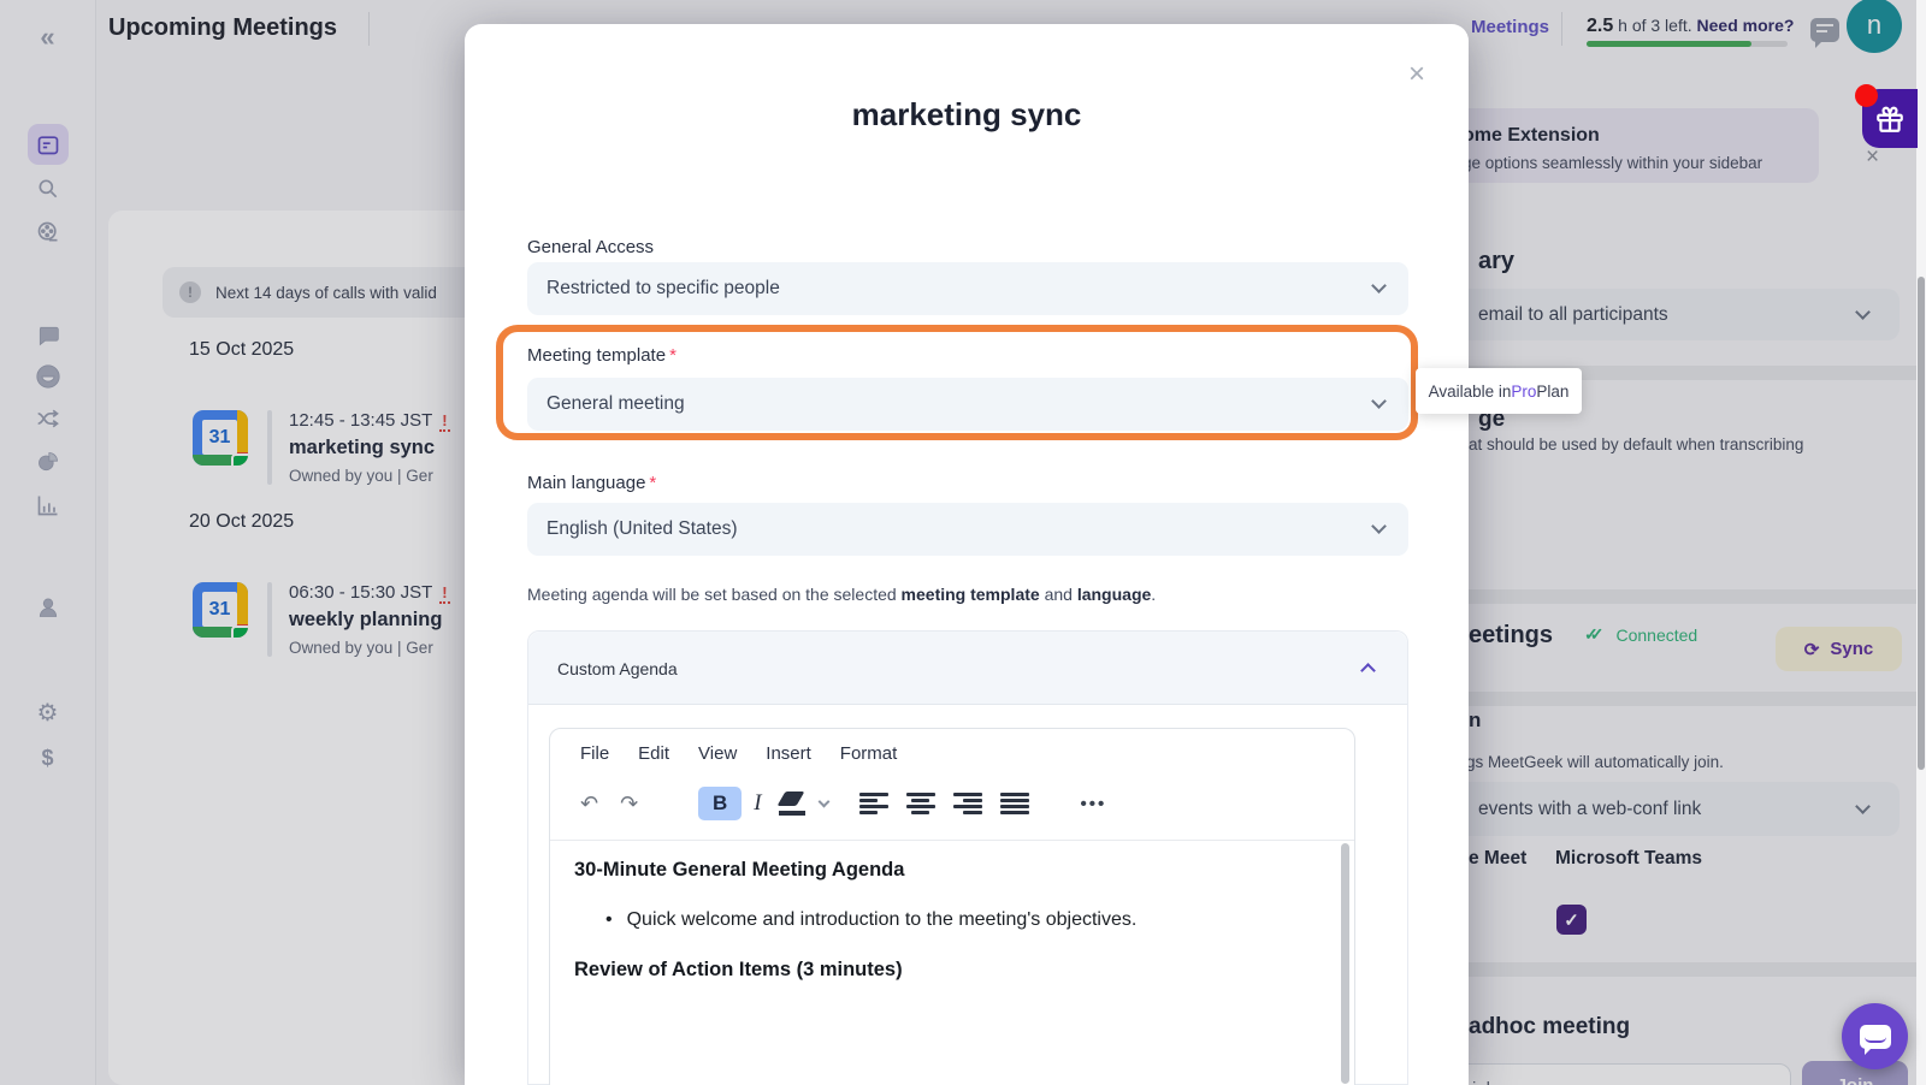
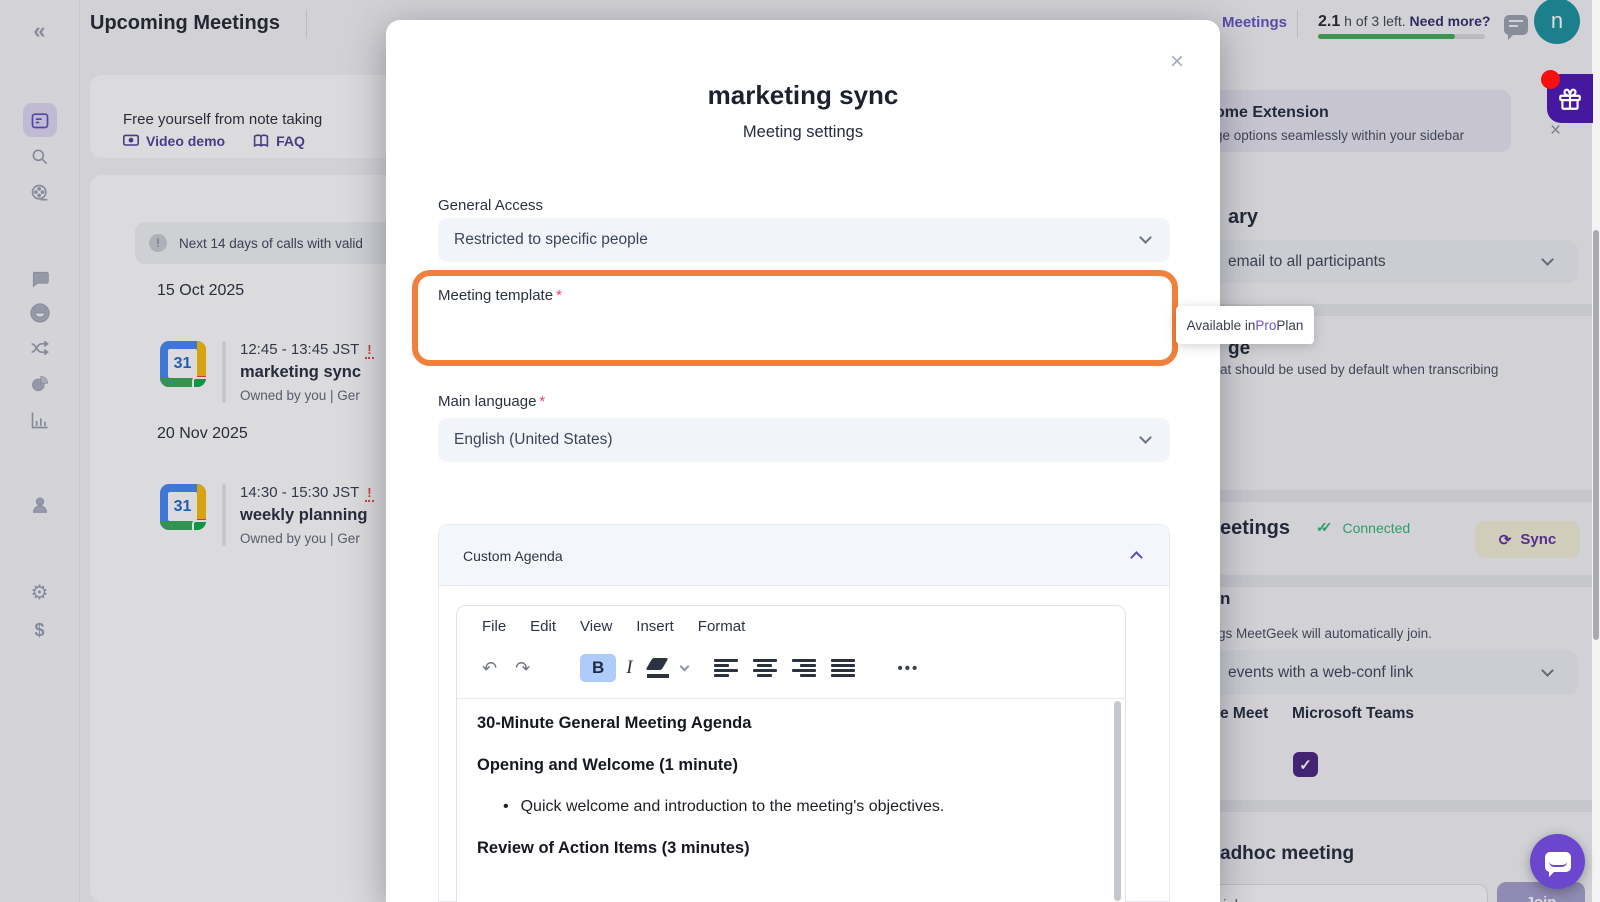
  «
  ⚙
  $
  Upcoming Meetings
  Meetings
- 2.5 h of 3 left. Need more?
+ 2.1 h of 3 left. Need more?
  n
+ Free yourself from note taking
+ Video demo
+ FAQ
  !
  Next 14 days of calls with valid
  15 Oct 2025
  31
  12:45 - 13:45 JST !
  marketing sync
  Owned by you | Ger
- 20 Oct 2025
+ 20 Nov 2025
  31
- 06:30 - 15:30 JST !
+ 14:30 - 15:30 JST !
  weekly planning
  Owned by you | Ger
  me Extension
  e options seamlessly within your sidebar
  ×
  ary
  email to all participants
  ge
  at should be used by default when transcribing
  eetings
  ✓✓
  Connected
  ⟳
  Sync
  n
  gs MeetGeek will automatically join.
  events with a web-conf link
  e Meet
  Microsoft Teams
  ✓
  adhoc meeting
  ×
  marketing sync
+ Meeting settings
  General Access
  Restricted to specific people
  Meeting template *
- General meeting
  Main language *
  English (United States)
- Meeting agenda will be set based on the selected meeting template and language.
  Custom Agenda
  File
  Edit
  View
  Insert
  Format
  ↶
  ↷
  B
  I
  •••
  30-Minute General Meeting Agenda
+ Opening and Welcome (1 minute)
  •
  Quick welcome and introduction to the meeting's objectives.
  Review of Action Items (3 minutes)
  Available in
  Pro
  Plan
